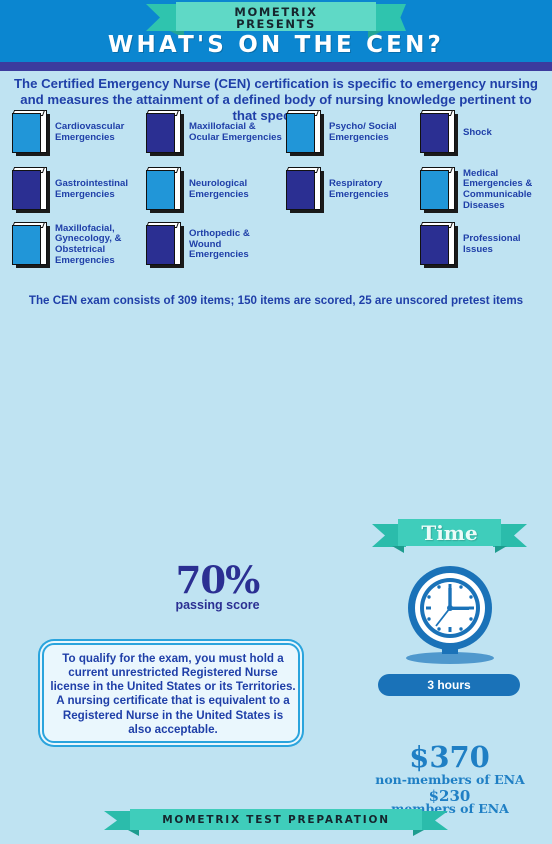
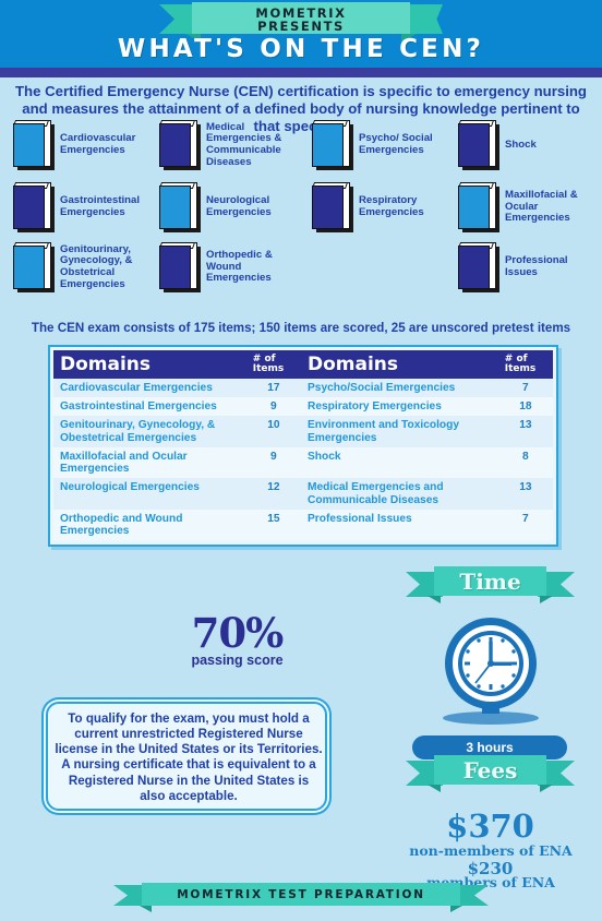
  MOMETRIX
  PRESENTS
  WHAT'S ON THE CEN?
  The Certified Emergency Nurse (CEN) certification is specific to emergency nursing and measures the attainment of a defined body of nursing knowledge pertinent to that spe
  Cardiovascular Emergencies
- Maxillofacial & Ocular Emergencies
+ Medical Emergencies & Communicable Diseases
  Psycho/ Social Emergencies
  Shock
  Gastrointestinal Emergencies
  Neurological Emergencies
  Respiratory Emergencies
- Medical Emergencies & Communicable Diseases
+ Maxillofacial & Ocular Emergencies
- Maxillofacial, Gynecology, & Obstetrical Emergencies
+ Genitourinary, Gynecology, & Obstetrical Emergencies
  Orthopedic & Wound Emergencies
  Professional Issues
- The CEN exam consists of 309 items; 150 items are scored, 25 are unscored pretest items
+ The CEN exam consists of 175 items; 150 items are scored, 25 are unscored pretest items
+ Domains	# ofItems	Domains	# ofItems
+ Cardiovascular Emergencies	17	Psycho/Social Emergencies	7
+ Gastrointestinal Emergencies	9	Respiratory Emergencies	18
+ Genitourinary, Gynecology, & Obestetrical Emergencies	10	Environment and Toxicology Emergencies	13
+ Maxillofacial and Ocular Emergencies	9	Shock	8
+ Neurological Emergencies	12	Medical Emergencies and Communicable Diseases	13
+ Orthopedic and Wound Emergencies	15	Professional Issues	7
  70%
  passing score
  Time
  3 hours
  To qualify for the exam, you must hold a current unrestricted Registered Nurse license in the United States or its Territories. A nursing certificate that is equivalent to a Registered Nurse in the United States is also acceptable.
+ Fees
  $370
  non-members of ENA
  $230
  bers of ENA
  MOMETRIX TEST PREPARATION
